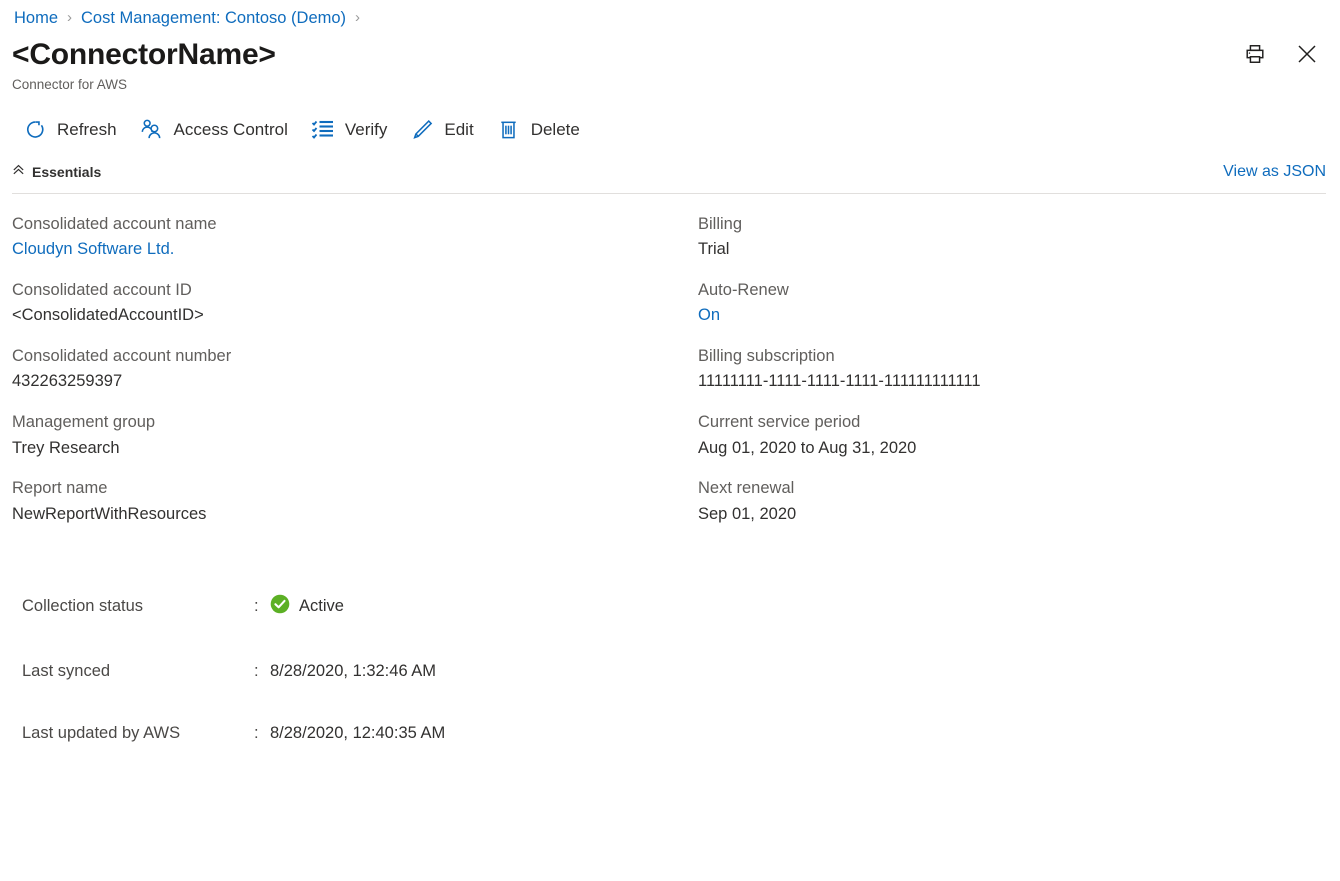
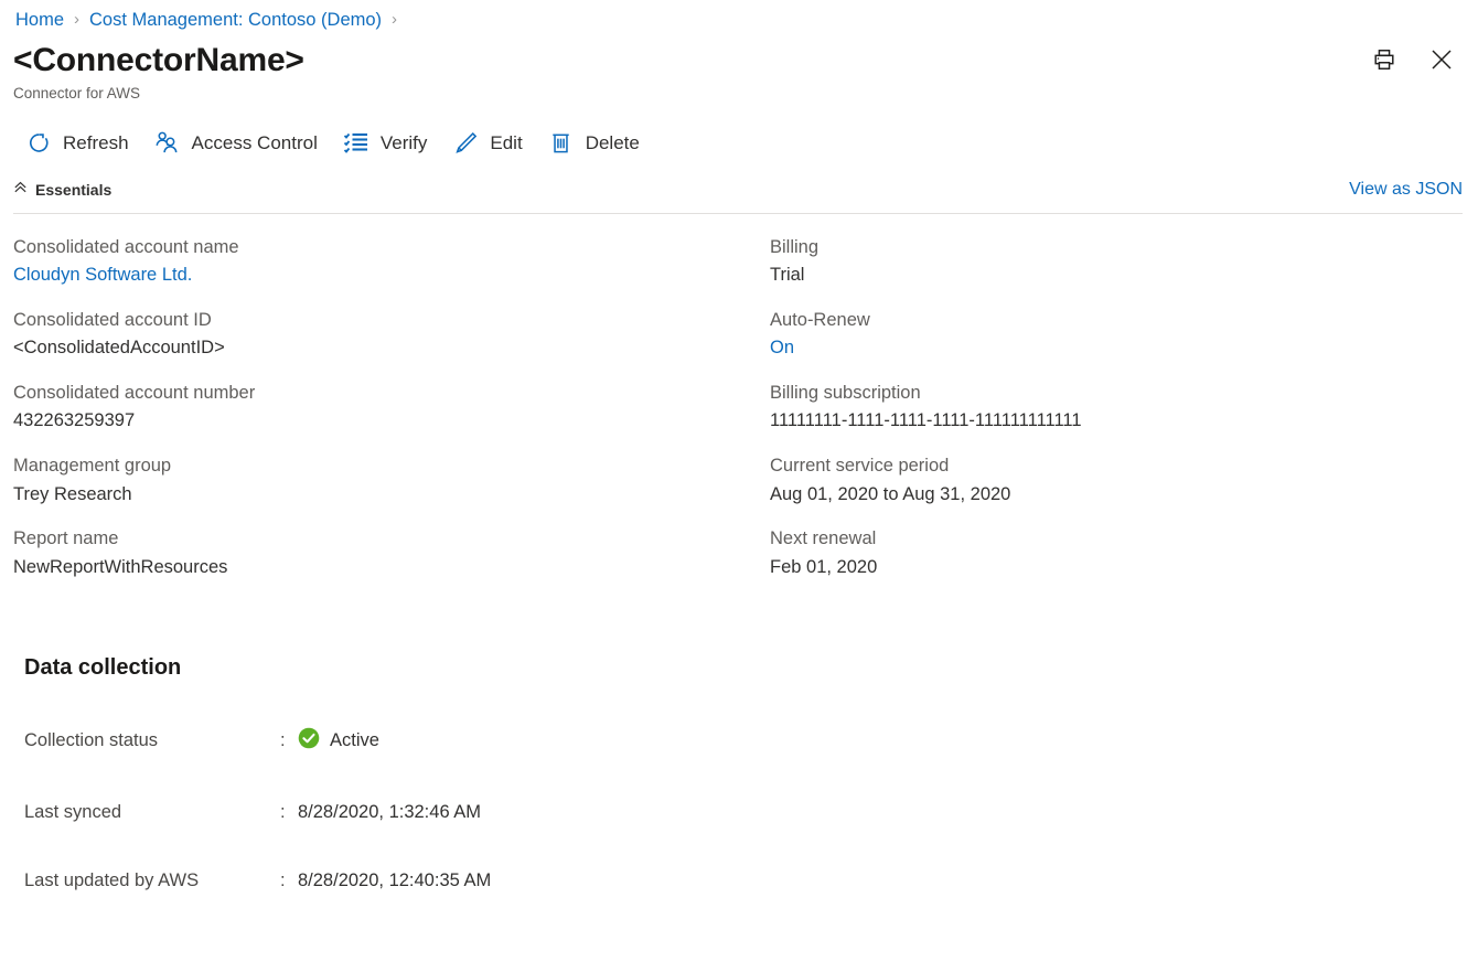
  Home
  ›
  Cost Management: Contoso (Demo)
  ›
  <ConnectorName>
  Connector for AWS
  Refresh
  Access Control
  Verify
  Edit
  Delete
  Essentials
  View as JSON
  Consolidated account name
  Cloudyn Software Ltd.
  Consolidated account ID
  <ConsolidatedAccountID>
  Consolidated account number
  432263259397
  Management group
  Trey Research
  Report name
  NewReportWithResources
  Billing
  Trial
  Auto-Renew
  On
  Billing subscription
  11111111-1111-1111-1111-111111111111
  Current service period
  Aug 01, 2020 to Aug 31, 2020
  Next renewal
- Sep 01, 2020
+ Feb 01, 2020
+ Data collection
  Collection status
  :
  Active
  Last synced
  :
  8/28/2020, 1:32:46 AM
  Last updated by AWS
  :
  8/28/2020, 12:40:35 AM
